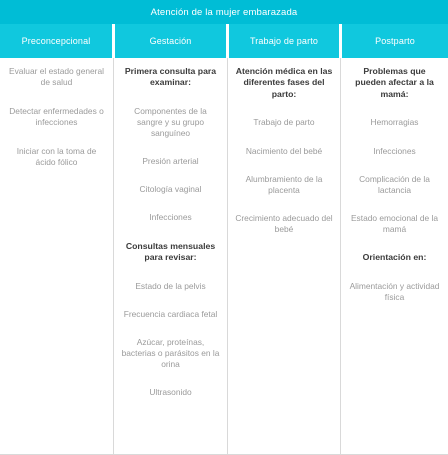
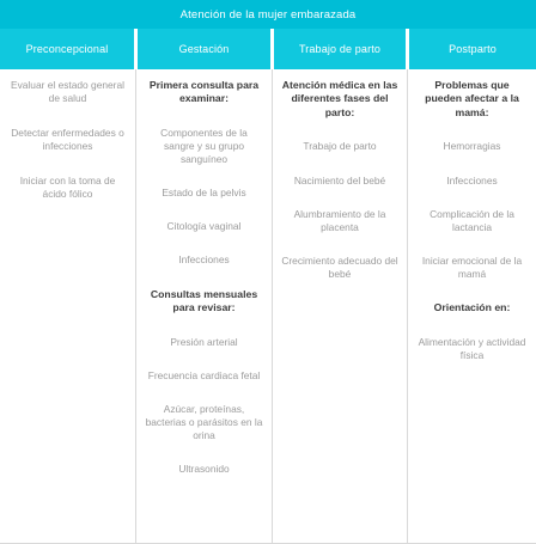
  Atención de la mujer embarazada
  Preconcepcional
  Gestación
  Trabajo de parto
  Postparto
  Evaluar el estado general de salud
  Detectar enfermedades o infecciones
  Iniciar con la toma de ácido fólico
  Primera consulta para examinar:
  Componentes de la sangre y su grupo sanguíneo
- Presión arterial
+ Estado de la pelvis
  Citología vaginal
  Infecciones
  Consultas mensuales para revisar:
- Estado de la pelvis
+ Presión arterial
  Frecuencia cardiaca fetal
  Azúcar, proteínas, bacterias o parásitos en la orina
  Ultrasonido
  Atención médica en las diferentes fases del parto:
  Trabajo de parto
  Nacimiento del bebé
  Alumbramiento de la placenta
  Crecimiento adecuado del bebé
  Problemas que pueden afectar a la mamá:
  Hemorragias
  Infecciones
  Complicación de la lactancia
- Estado emocional de la mamá
+ Iniciar emocional de la mamá
  Orientación en:
  Alimentación y actividad física
